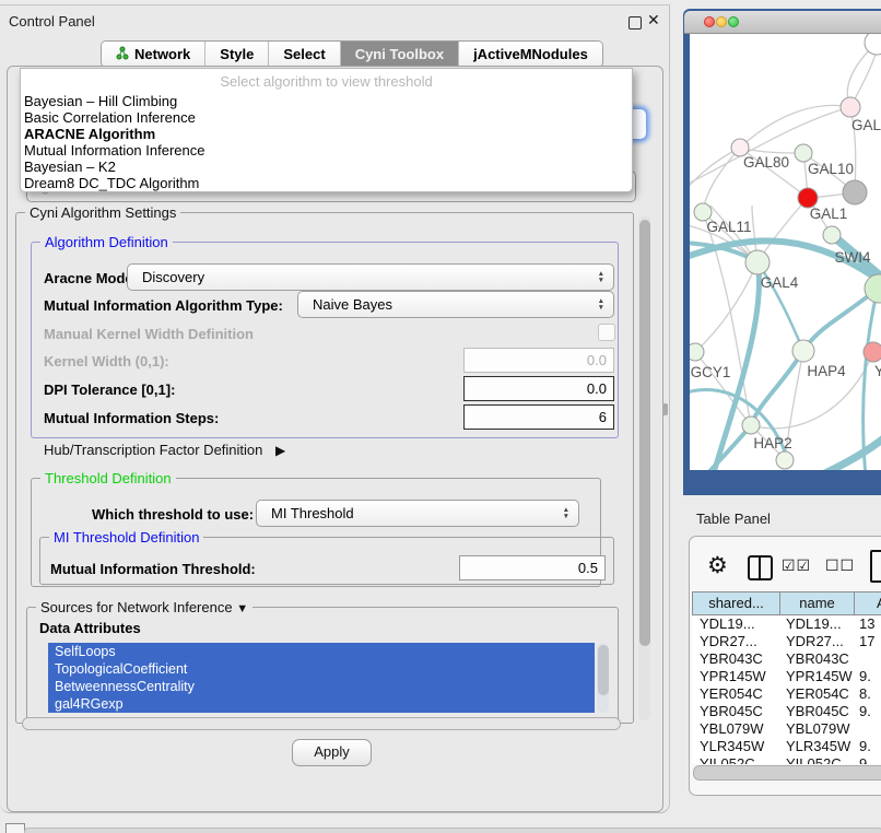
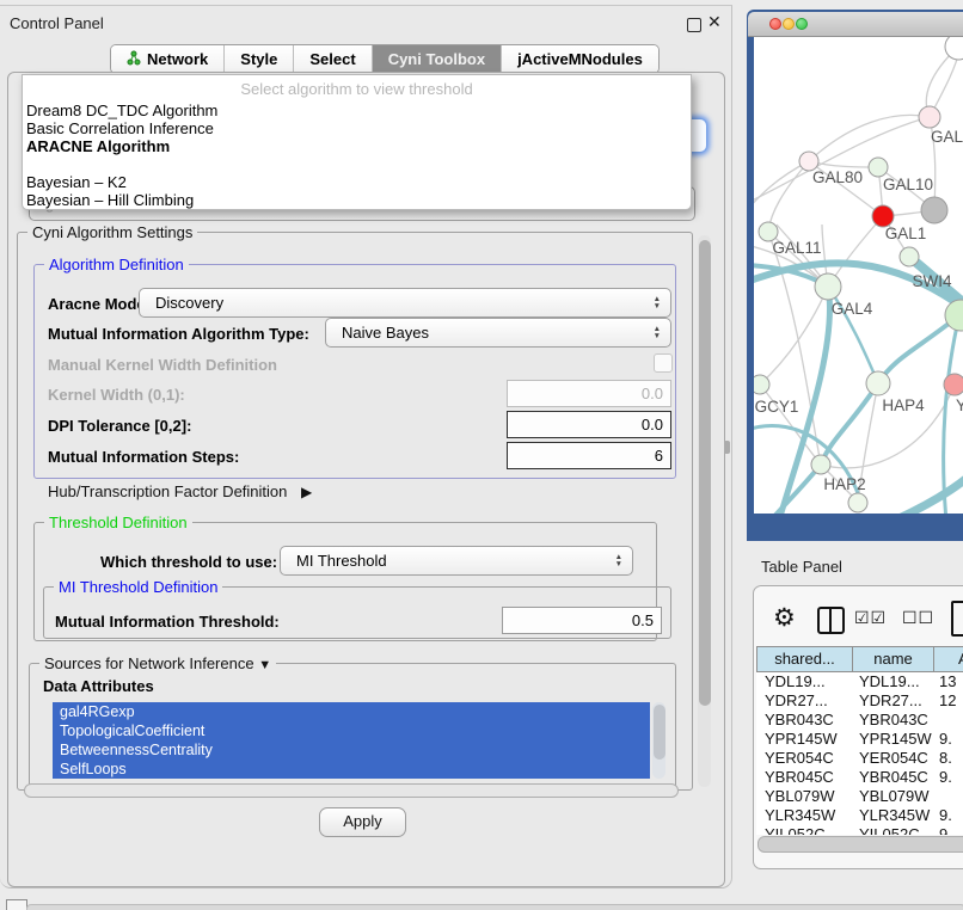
  Control Panel
  ✕
  Network
  Style
  Select
  Cyni Toolbox
  jActiveMNodules
  Select algorithm to view threshold
- Bayesian – Hill Climbing
+ Dream8 DC_TDC Algorithm
  Basic Correlation Inference
  ARACNE Algorithm
- Mutual Information Inference
  Bayesian – K2
- Dream8 DC_TDC Algorithm
+ Bayesian – Hill Climbing
  Cyni Algorithm Settings
  Algorithm Definition
  Aracne Mod
  Discovery
  Mutual Information Algorithm Type:
  Naive Bayes
  Manual Kernel Width Definition
  Kernel Width (0,1):
  0.0
- DPI Tolerance [0,1]:
+ DPI Tolerance [0,2]:
  0.0
  Mutual Information Steps:
  6
  Hub/Transcription Factor Definition ▶
  Threshold Definition
  Which threshold to use:
  MI Threshold
  MI Threshold Definition
  Mutual Information Threshold:
  0.5
  Sources for Network Inference ▼
  Data Attributes
- SelfLoops
+ gal4RGexp
  TopologicalCoefficient
  BetweennessCentrality
- gal4RGexp
+ SelfLoops
  Apply
  GAL
  GAL80
  GAL10
  GAL1
  GAL11
  SWI4
  GAL4
  GCY1
  HAP4
  Y
  HAP2
  Table Panel
  ⚙
  ☑☑
  ☐☐
  shared...
  name
  YDL19...
  YDL19...
  13
  YDR27...
  YDR27...
- 17
+ 12
  YBR043C
  YBR043C
  YPR145W
  YPR145W
  9.
  YER054C
  YER054C
  8.
  YBR045C
  YBR045C
  9.
  YBL079W
  YBL079W
  YLR345W
  YLR345W
  9.
  YIL052C
  YIL052C
  9
